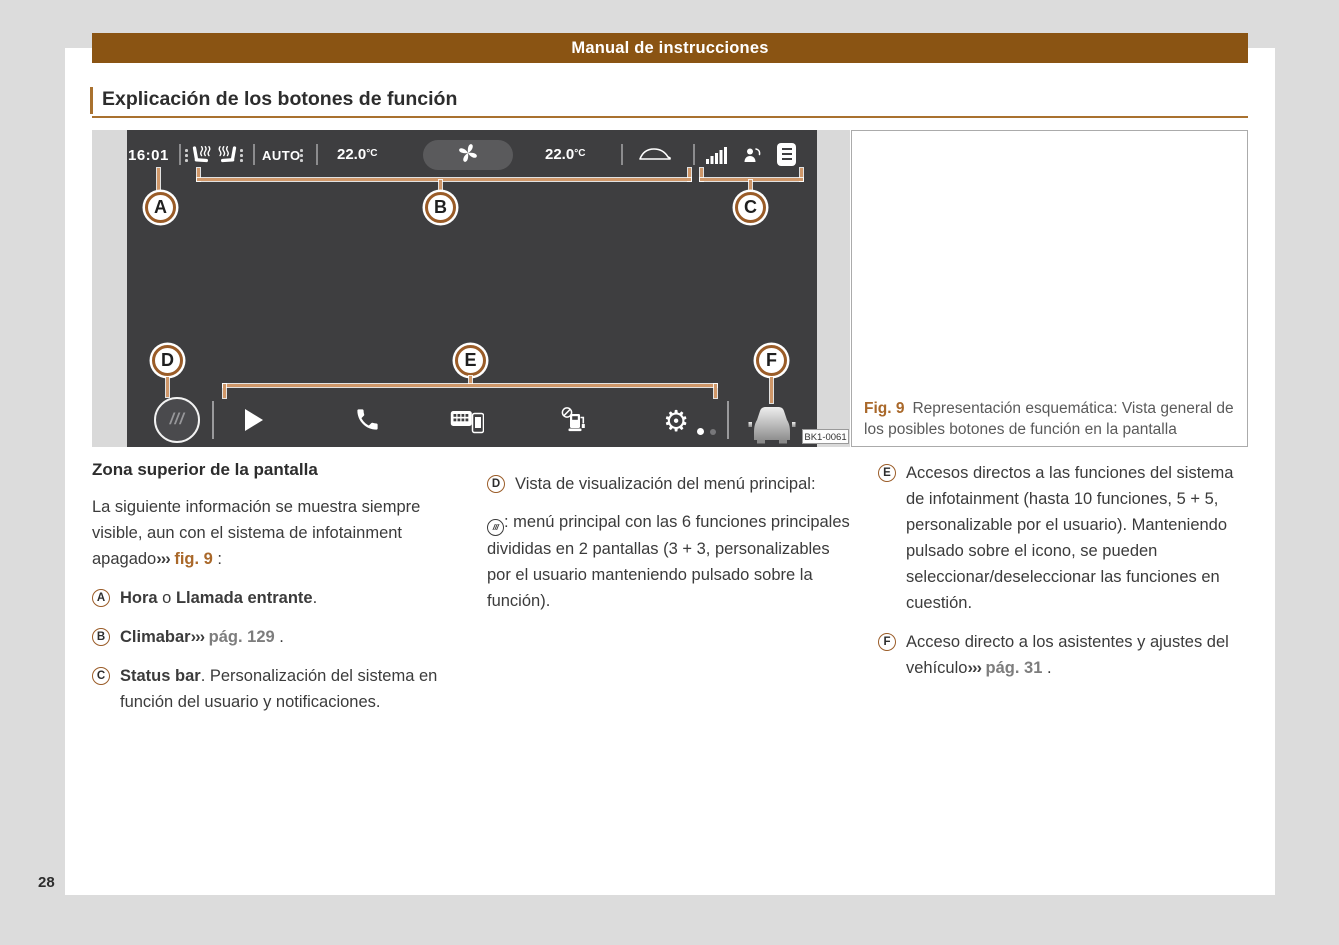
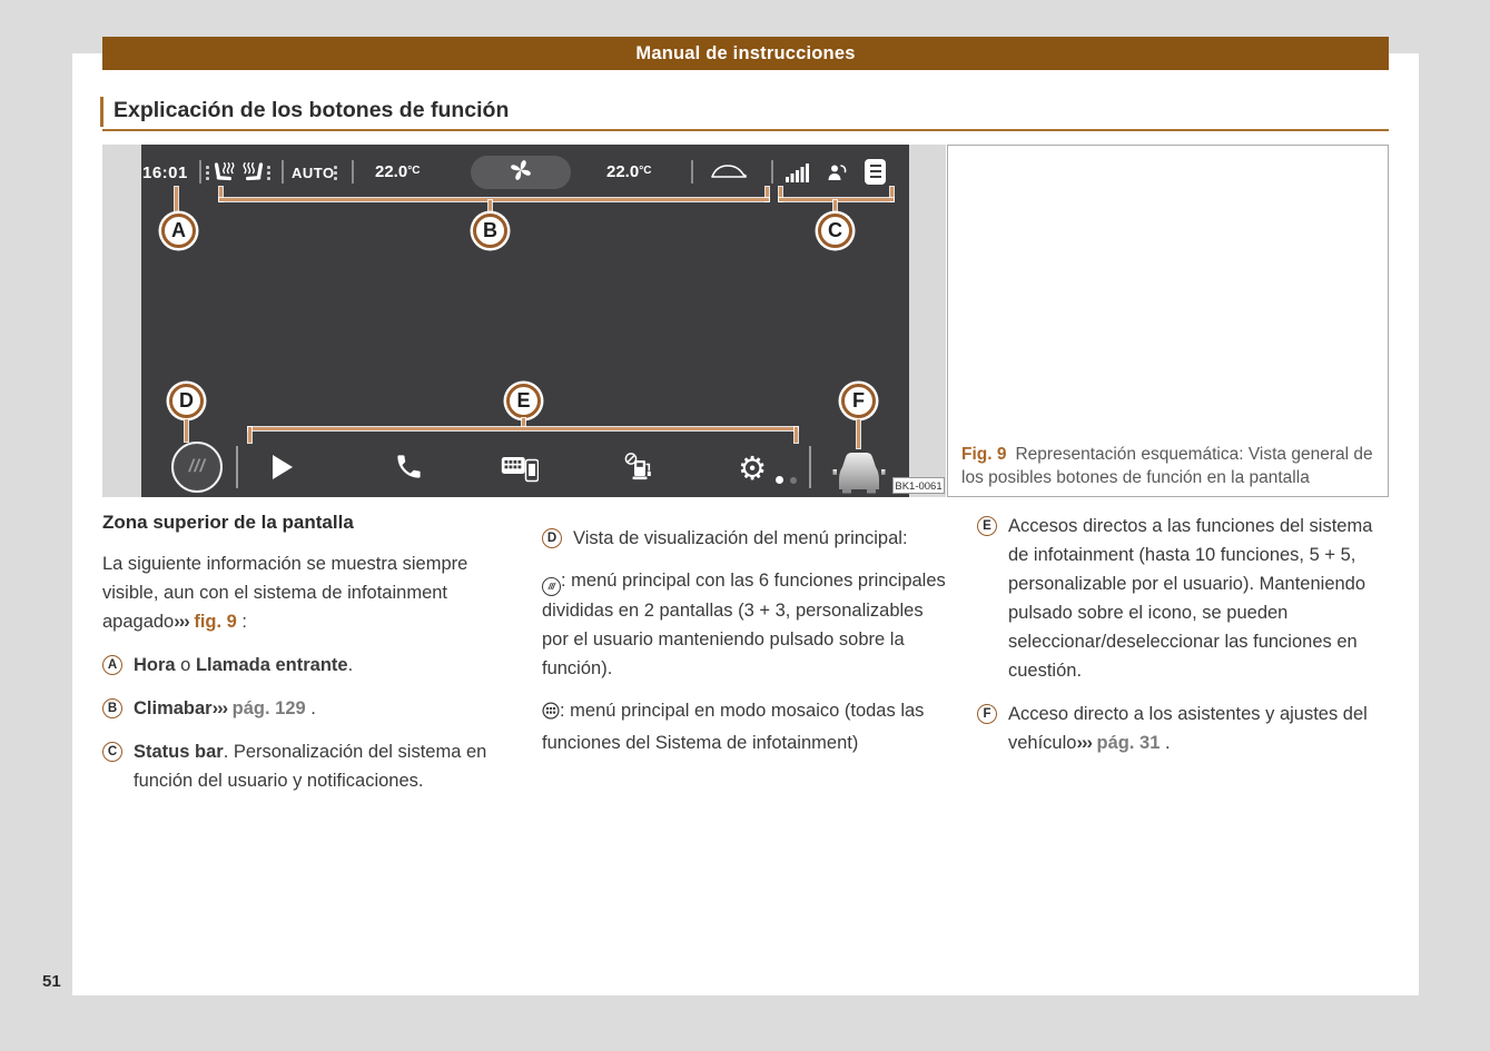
  Manual de instrucciones
  Explicación de los botones de función
  16:01
  AUTO
  22.0°C
  22.0°C
  A
  B
  C
  D
  E
  F
  ///
  ⚙
  BK1-0061
  Fig. 9 Representación esquemática: Vista general de los posibles botones de función en la pantalla
  Zona superior de la pantalla
  La siguiente información se muestra siempre visible, aun con el sistema de infotainment apagado››› fig. 9 :
  A
  Hora o Llamada entrante.
  B
  Climabar››› pág. 129 .
  C
  Status bar. Personalización del sistema en función del usuario y notificaciones.
  D
  Vista de visualización del menú principal:
  ///
  : menú principal con las 6 funciones principales divididas en 2 pantallas (3 + 3, personalizables por el usuario manteniendo pulsado sobre la función).
+ : menú principal en modo mosaico (todas las funciones del Sistema de infotainment)
  E
  Accesos directos a las funciones del sistema de infotainment (hasta 10 funciones, 5 + 5, personalizable por el usuario). Manteniendo pulsado sobre el icono, se pueden seleccionar/deseleccionar las funciones en cuestión.
  F
  Acceso directo a los asistentes y ajustes del vehículo››› pág. 31 .
- 28
+ 51
